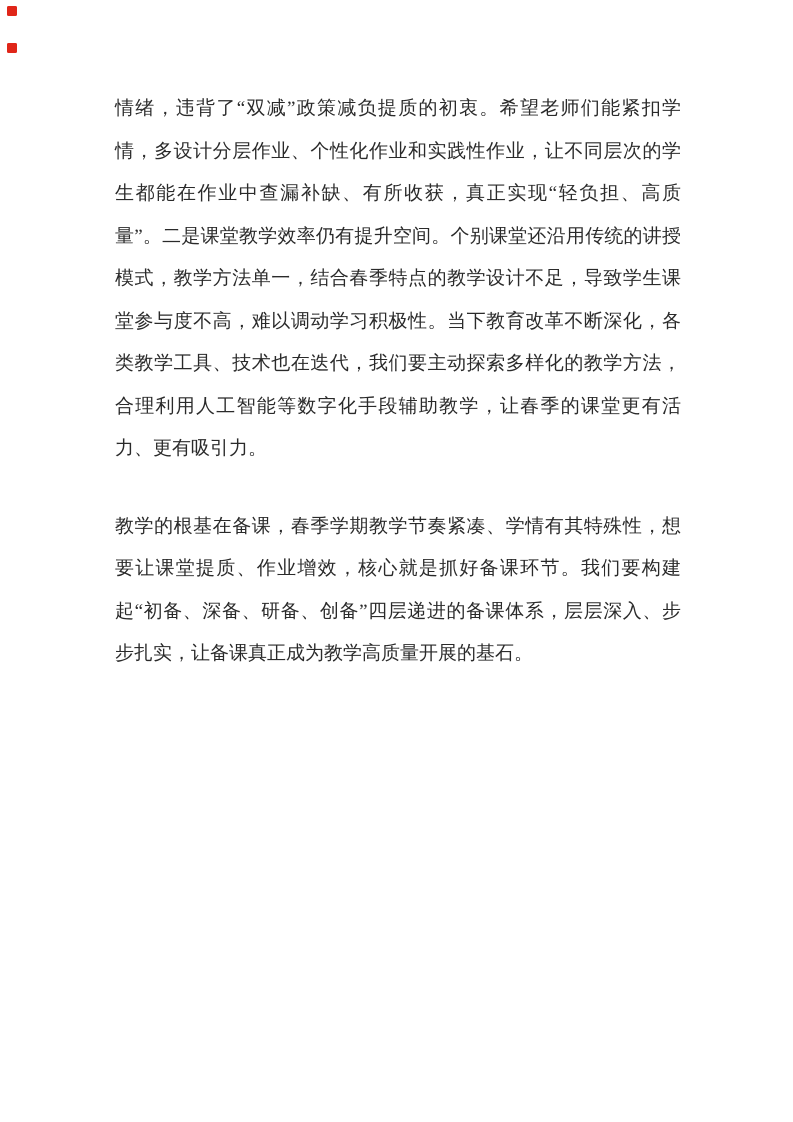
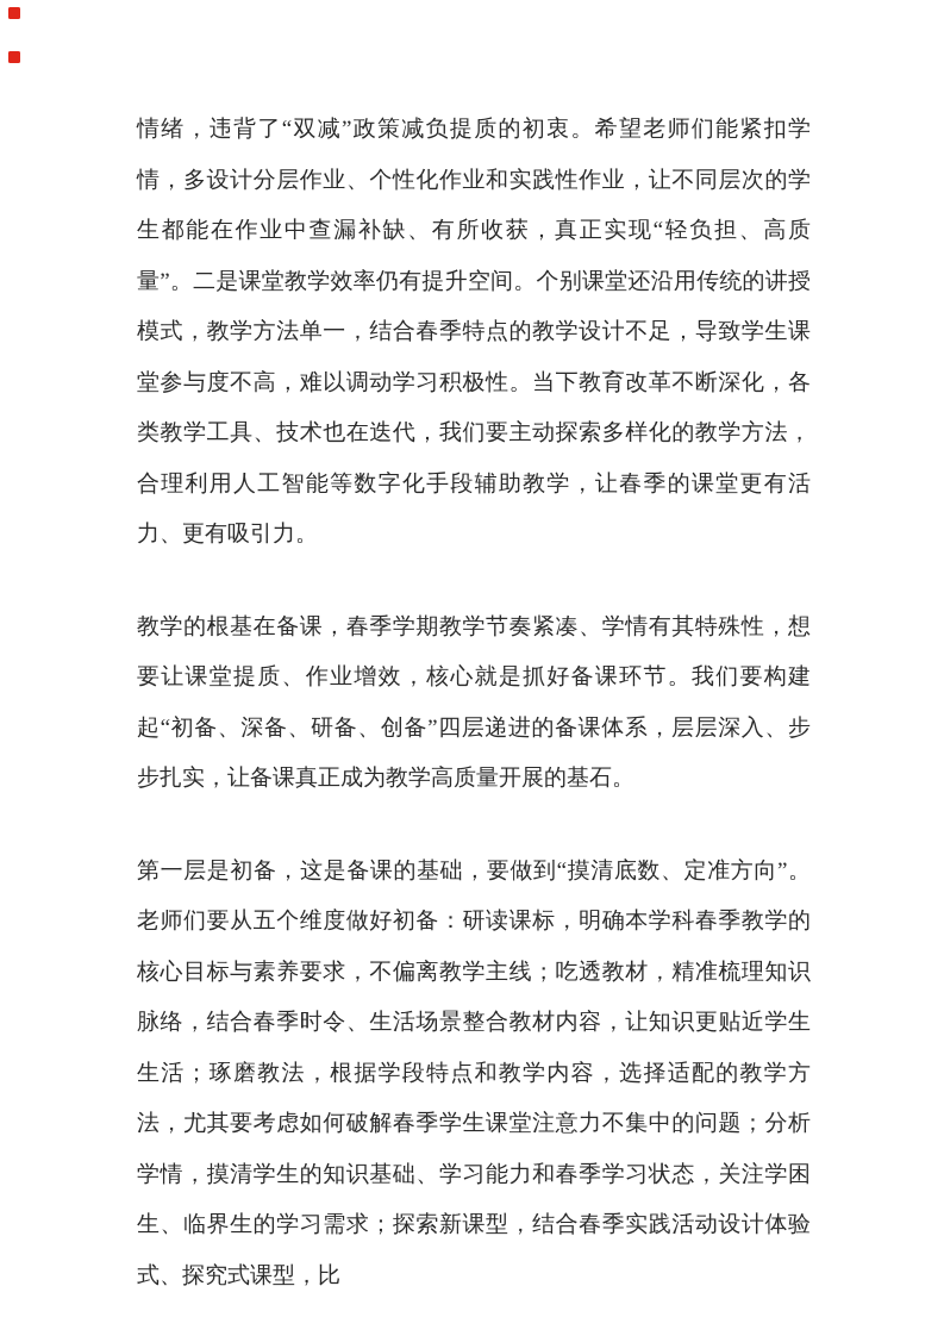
  情绪，违背了“双减”政策减负提质的初衷。希望老师们能紧扣学情，多设计分层作业、个性化作业和实践性作业，让不同层次的学生都能在作业中查漏补缺、有所收获，真正实现“轻负担、高质量”。二是课堂教学效率仍有提升空间。个别课堂还沿用传统的讲授模式，教学方法单一，结合春季特点的教学设计不足，导致学生课堂参与度不高，难以调动学习积极性。当下教育改革不断深化，各类教学工具、技术也在迭代，我们要主动探索多样化的教学方法，合理利用人工智能等数字化手段辅助教学，让春季的课堂更有活力、更有吸引力。
  教学的根基在备课，春季学期教学节奏紧凑、学情有其特殊性，想要让课堂提质、作业增效，核心就是抓好备课环节。我们要构建起“初备、深备、研备、创备”四层递进的备课体系，层层深入、步步扎实，让备课真正成为教学高质量开展的基石。
+ 第一层是初备，这是备课的基础，要做到“摸清底数、定准方向”。老师们要从五个维度做好初备：研读课标，明确本学科春季教学的核心目标与素养要求，不偏离教学主线；吃透教材，精准梳理知识脉络，结合春季时令、生活场景整合教材内容，让知识更贴近学生生活；琢磨教法，根据学段特点和教学内容，选择适配的教学方法，尤其要考虑如何破解春季学生课堂注意力不集中的问题；分析学情，摸清学生的知识基础、学习能力和春季学习状态，关注学困生、临界生的学习需求；探索新课型，结合春季实践活动设计体验式、探究式课型，比
